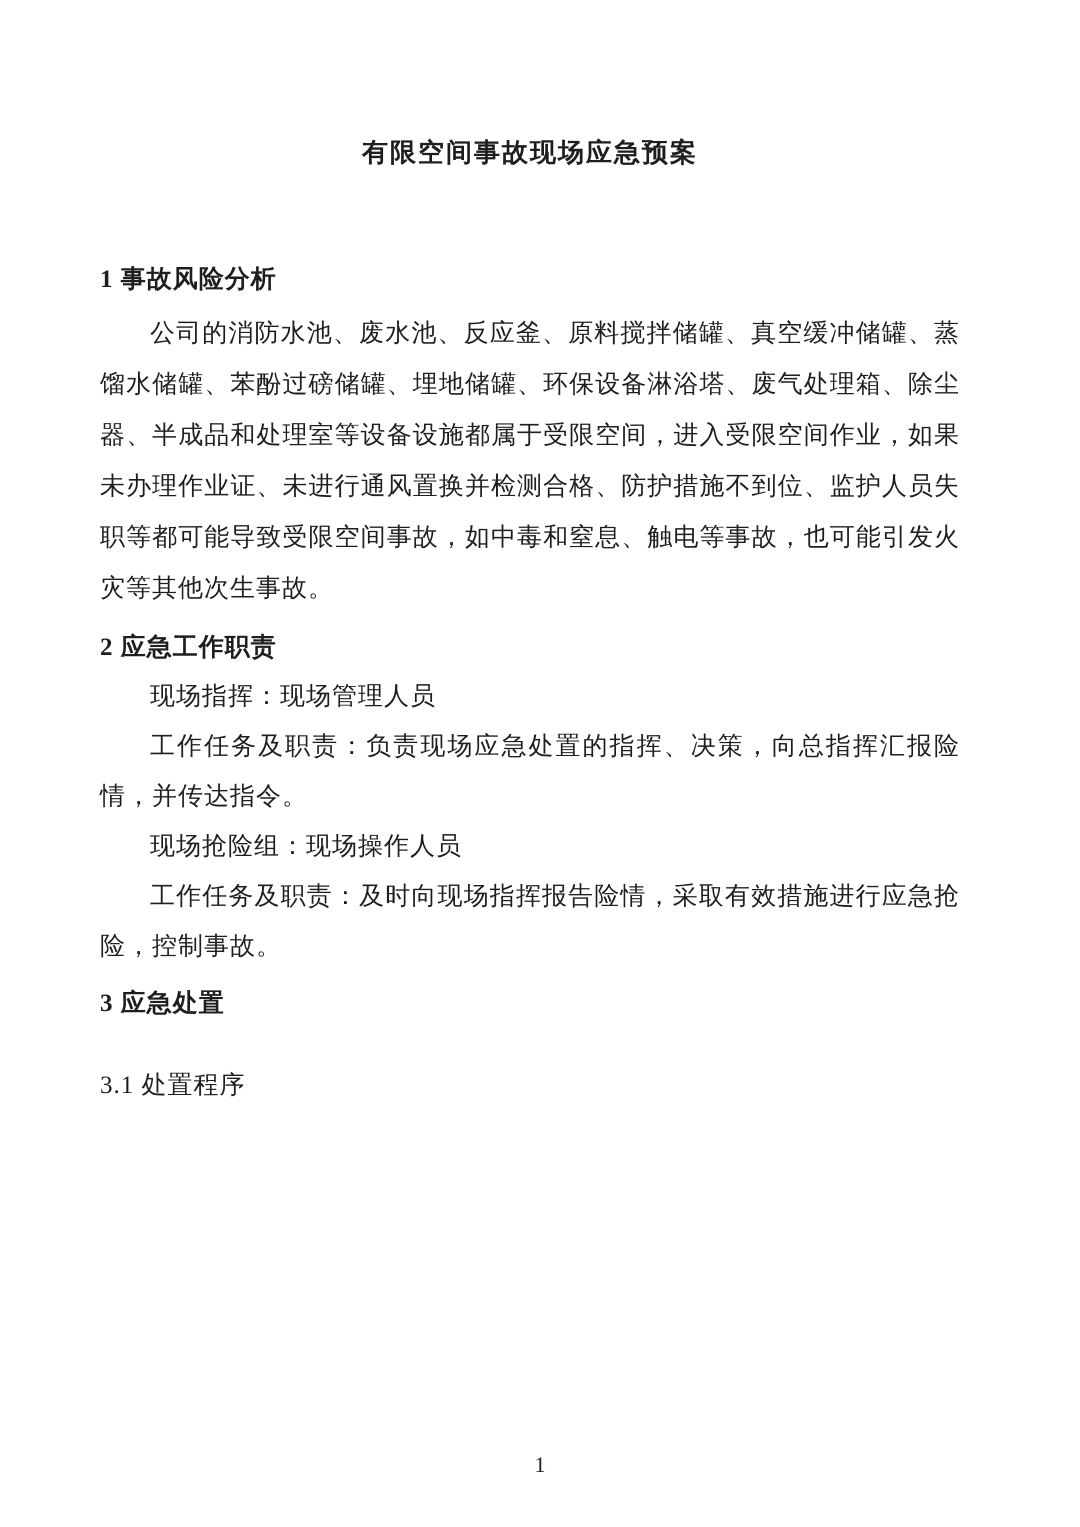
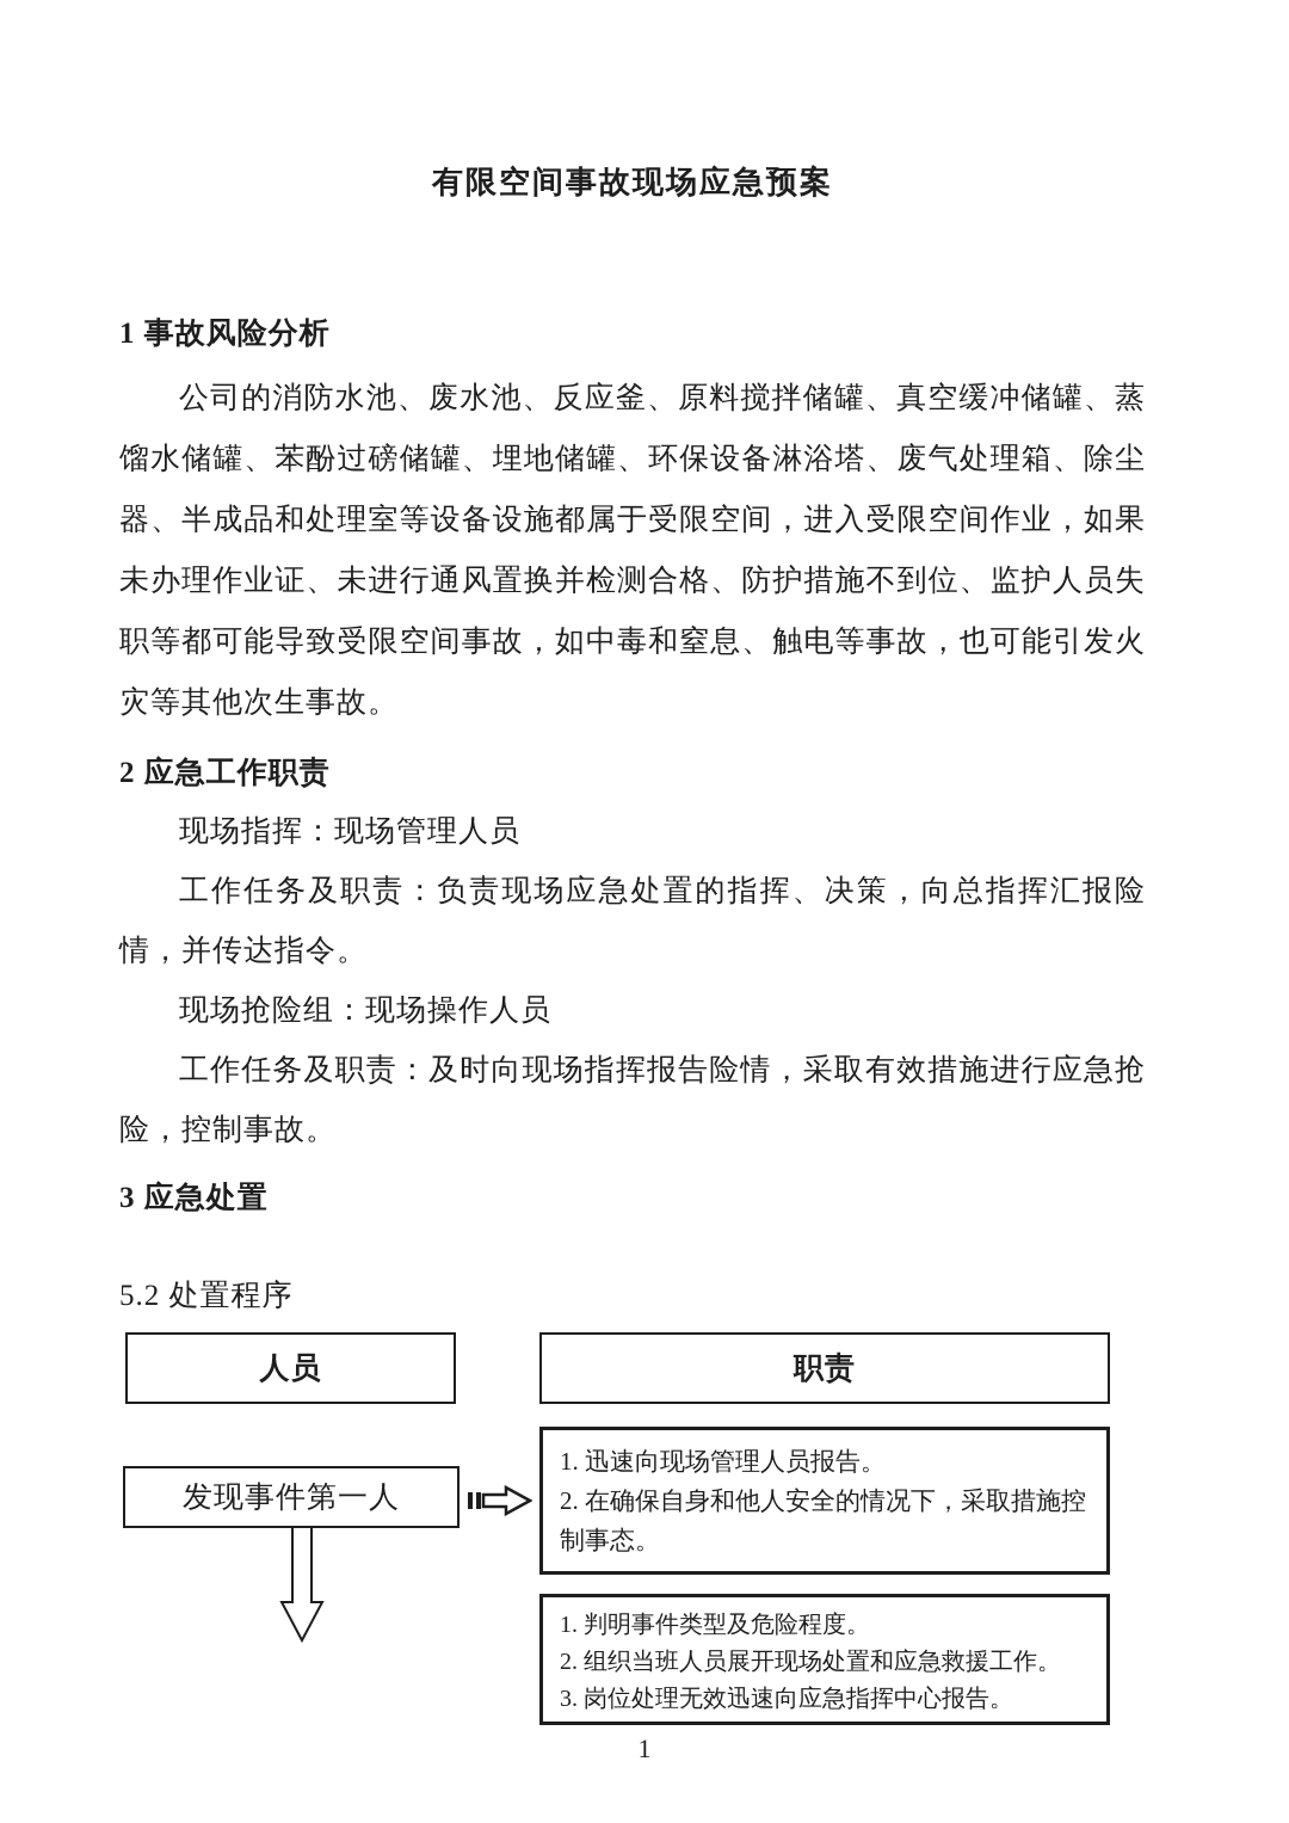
  有限空间事故现场应急预案
  1 事故风险分析
  公司的消防水池、废水池、反应釜、原料搅拌储罐、真空缓冲储罐、蒸馏水储罐、苯酚过磅储罐、埋地储罐、环保设备淋浴塔、废气处理箱、除尘器、半成品和处理室等设备设施都属于受限空间，进入受限空间作业，如果未办理作业证、未进行通风置换并检测合格、防护措施不到位、监护人员失职等都可能导致受限空间事故，如中毒和窒息、触电等事故，也可能引发火灾等其他次生事故。
  2 应急工作职责
  现场指挥：现场管理人员
  工作任务及职责：负责现场应急处置的指挥、决策，向总指挥汇报险情，并传达指令。
  现场抢险组：现场操作人员
  工作任务及职责：及时向现场指挥报告险情，采取有效措施进行应急抢险，控制事故。
  3 应急处置
- 3.1 处置程序
+ 5.2 处置程序
+ 人员
+ 职责
+ 1. 迅速向现场管理人员报告。
+ 2. 在确保自身和他人安全的情况下，采取措施控制事态。
+ 发现事件第一人
+ 1. 判明事件类型及危险程度。
+ 2. 组织当班人员展开现场处置和应急救援工作。
+ 3. 岗位处理无效迅速向应急指挥中心报告。
  1
